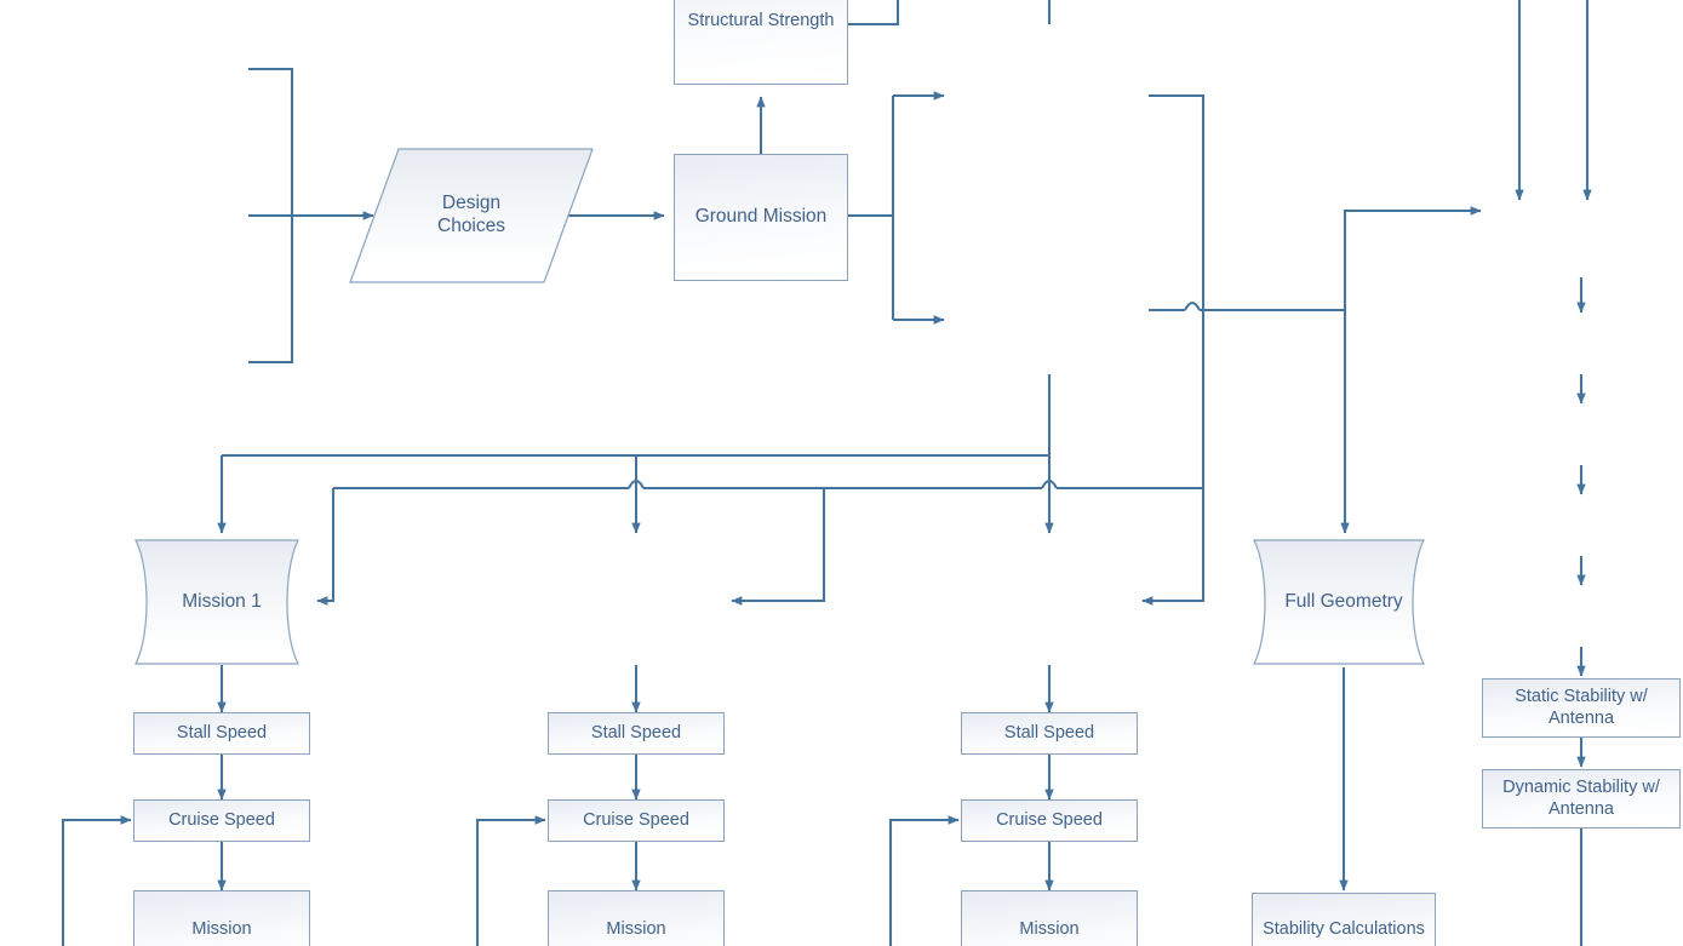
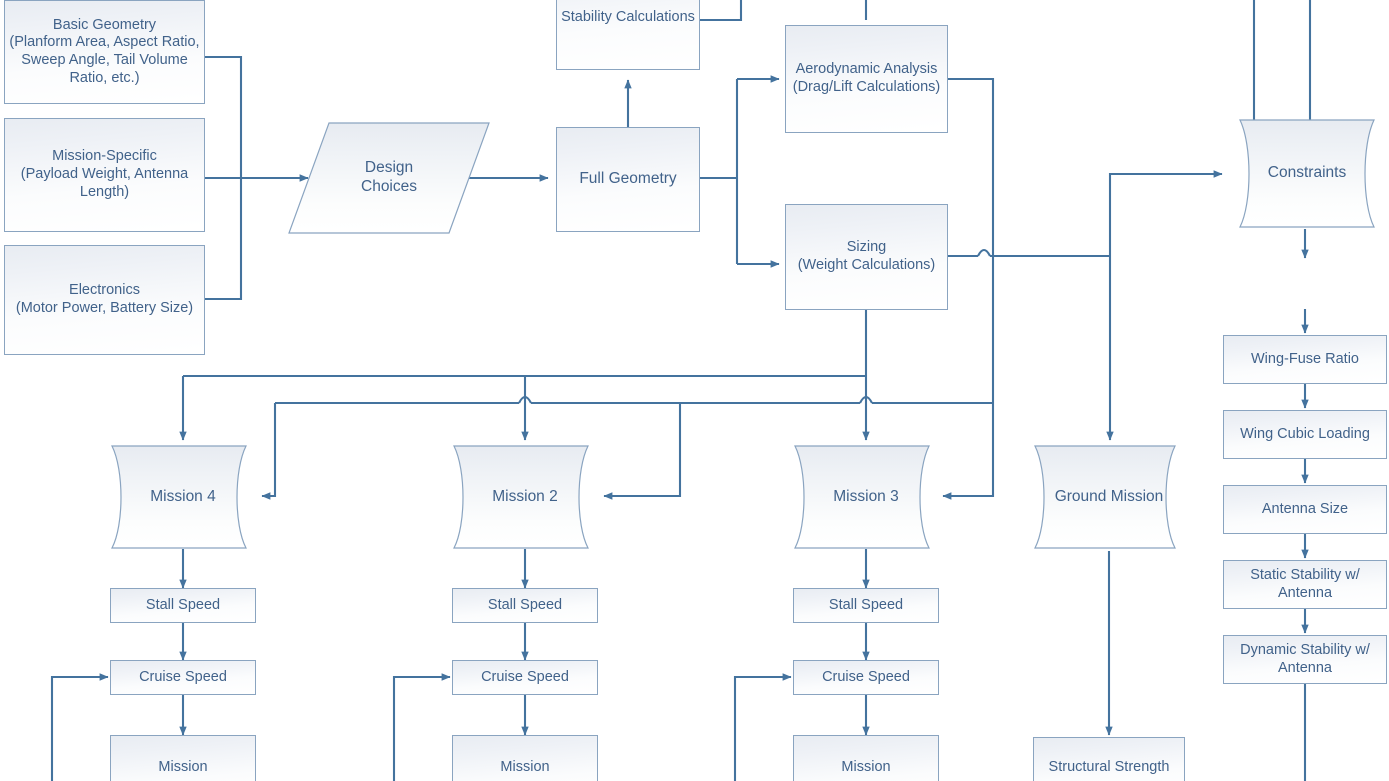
+ Basic Geometry
+ (Planform Area, Aspect Ratio,
+ Sweep Angle, Tail Volume
+ Ratio, etc.)
+ Mission-Specific
+ (Payload Weight, Antenna
+ Length)
+ Electronics
+ (Motor Power, Battery Size)
  Design
  Choices
- Ground Mission
+ Full Geometry
- Structural Strength
+ Stability Calculations
+ Aerodynamic Analysis
+ (Drag/Lift Calculations)
+ Sizing
+ (Weight Calculations)
+ Constraints
+ Wing-Fuse Ratio
+ Wing Cubic Loading
+ Antenna Size
  Static Stability w/
  Antenna
  Dynamic Stability w/
  Antenna
- Mission 1
+ Mission 4
+ Mission 2
+ Mission 3
- Full Geometry
+ Ground Mission
  Stall Speed
  Stall Speed
  Stall Speed
  Cruise Speed
  Cruise Speed
  Cruise Speed
  Mission
  Mission
  Mission
- Stability Calculations
+ Structural Strength
